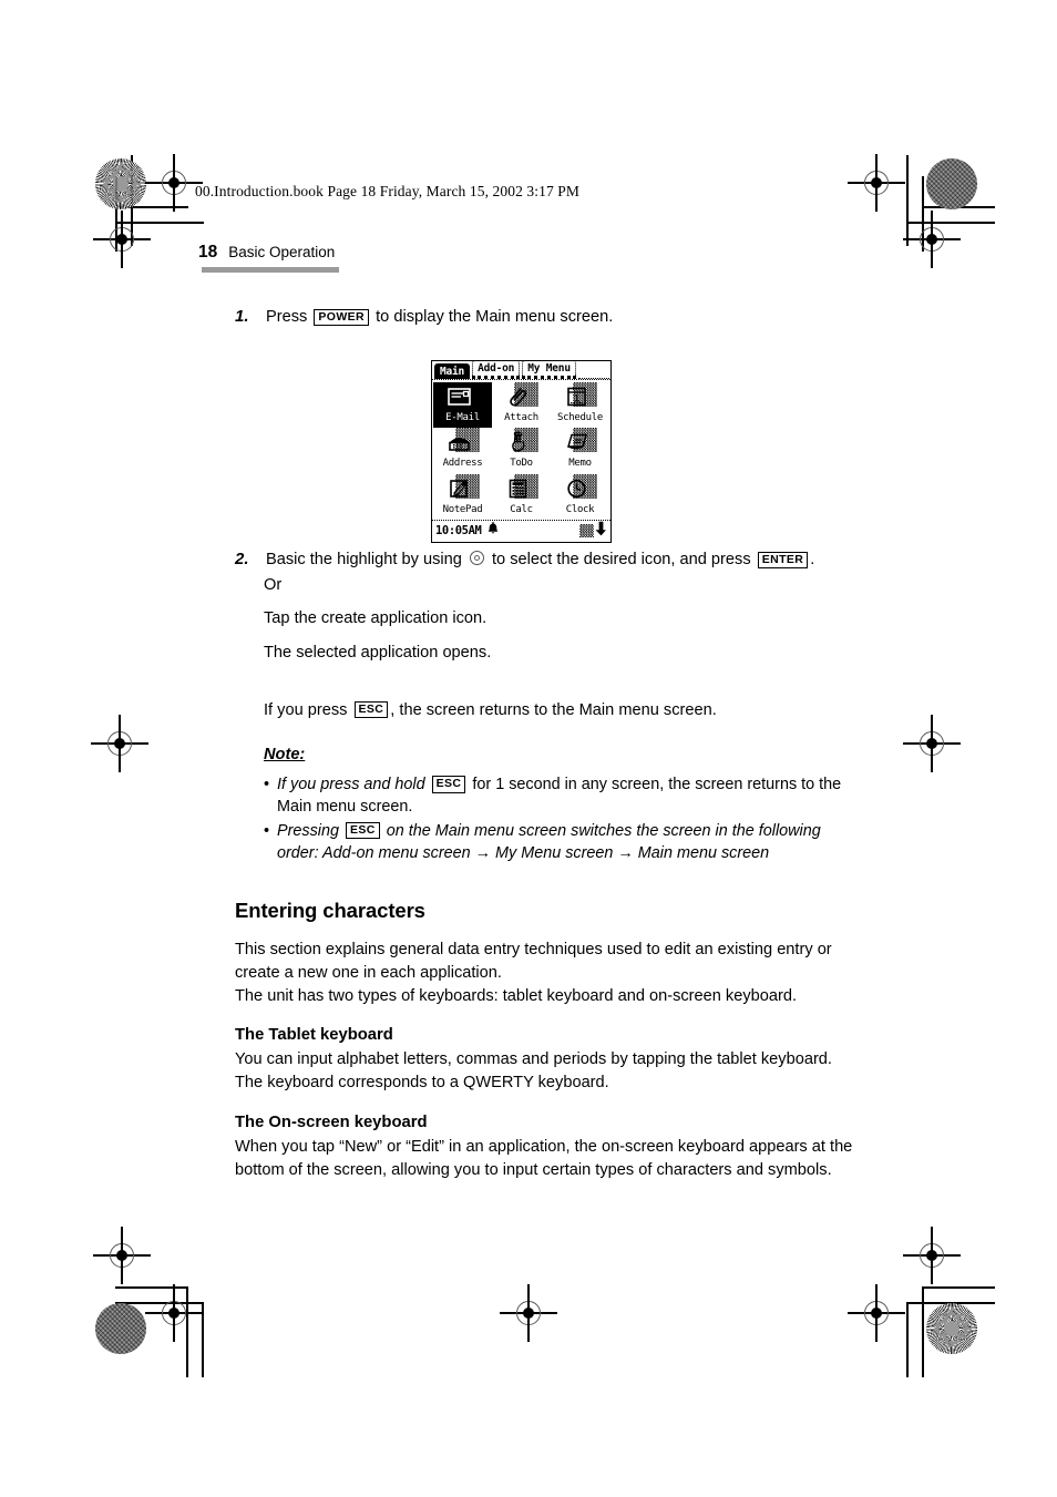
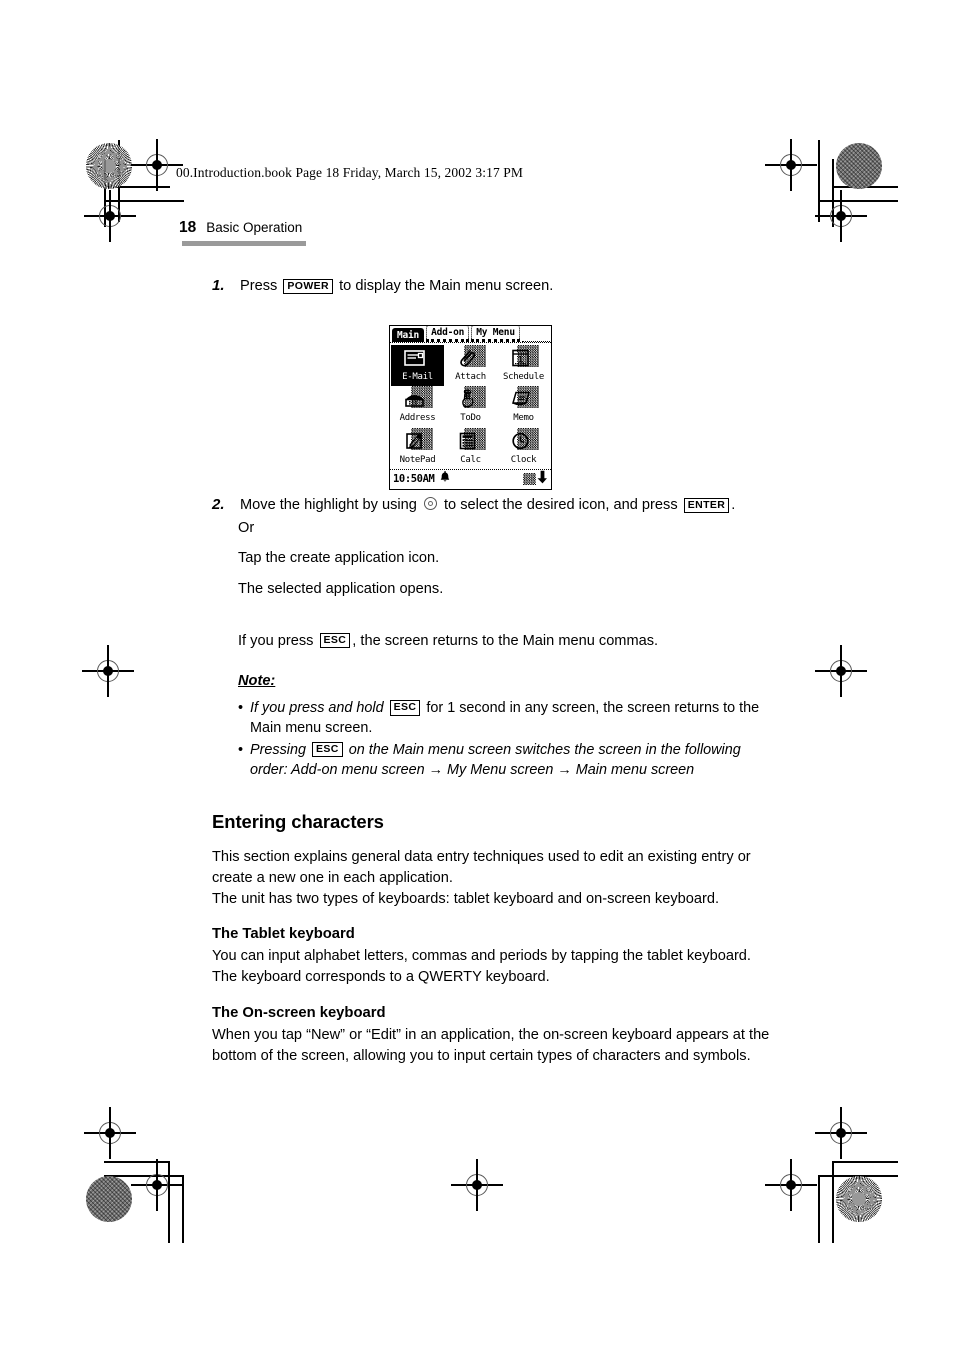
  00.Introduction.book Page 18 Friday, March 15, 2002 3:17 PM
  18
  Basic Operation
  1.
  Press POWER to display the Main menu screen.
  2.
- Basic the highlight by using to select the desired icon, and press ENTER .
+ Move the highlight by using to select the desired icon, and press ENTER .
  Or
  Tap the create application icon.
  The selected application opens.
- If you press ESC , the screen returns to the Main menu screen.
+ If you press ESC , the screen returns to the Main menu commas.
  Note:
  •
  If you press and hold ESC for 1 second in any screen, the screen returns to the Main menu screen.
  •
  Pressing ESC on the Main menu screen switches the screen in the following order: Add-on menu screen → My Menu screen → Main menu screen
  Entering characters
  This section explains general data entry techniques used to edit an existing entry or create a new one in each application.
  The unit has two types of keyboards: tablet keyboard and on-screen keyboard.
  The Tablet keyboard
  You can input alphabet letters, commas and periods by tapping the tablet keyboard. The keyboard corresponds to a QWERTY keyboard.
  The On-screen keyboard
  When you tap “New” or “Edit” in an application, the on-screen keyboard appears at the bottom of the screen, allowing you to input certain types of characters and symbols.
  Main
  Add-on
  My Menu
  E-Mail
  Attach
  1
  Schedule
  Address
  ToDo
  Memo
  NotePad
  Calc
  Clock
- 10:05AM
+ 10:50AM
